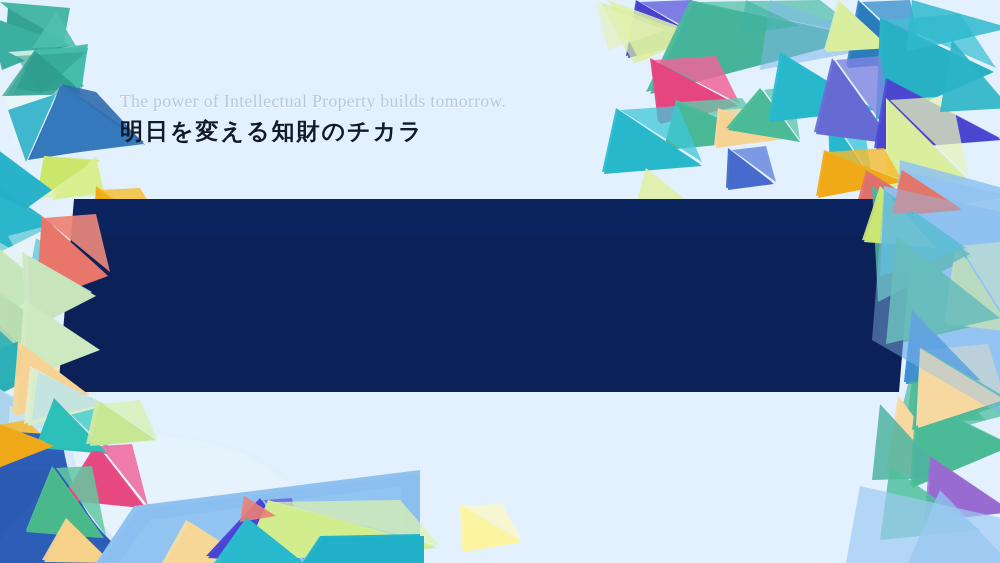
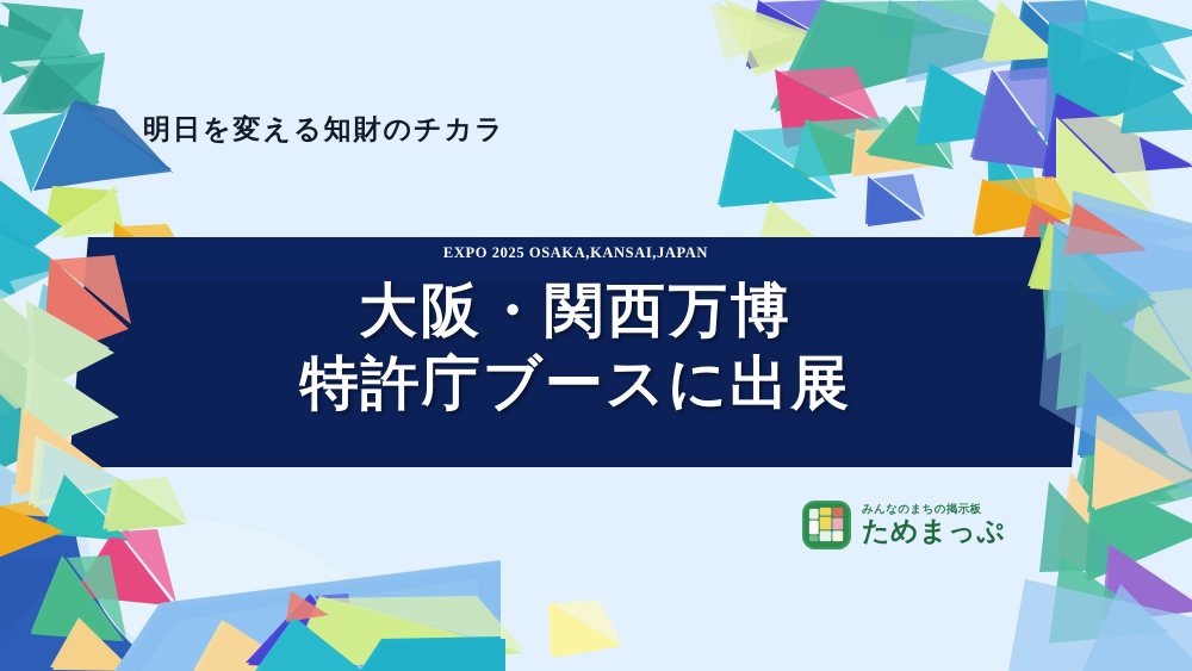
- The power of Intellectual Property builds tomorrow.
  明日を変える知財のチカラ
+ EXPO 2025 OSAKA,KANSAI,JAPAN
+ 大阪・関西万博
+ 特許庁ブースに出展
+ みんなのまちの掲示板
+ ためまっぷ
